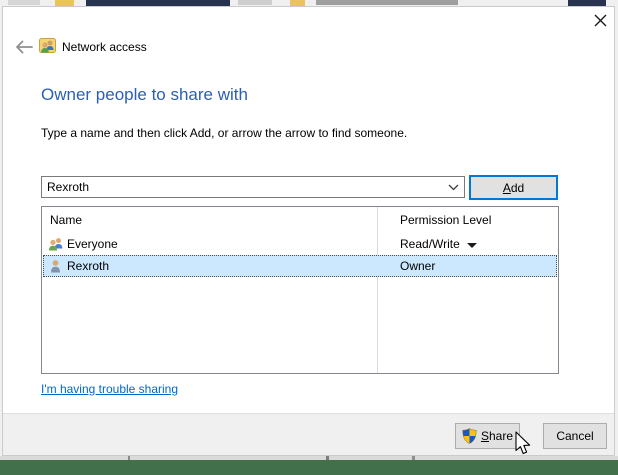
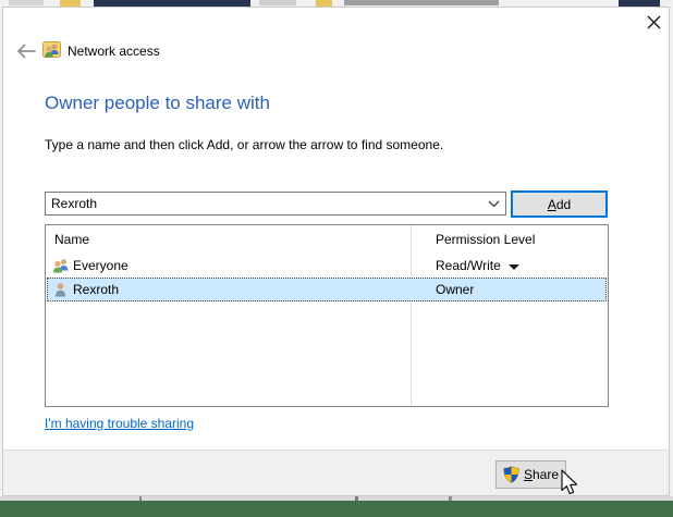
  Network access
  Owner people to share with
  Type a name and then click Add, or arrow the arrow to find someone.
  Rexroth
  Add
  Name
  Permission Level
  Everyone
  Read/Write
  Rexroth
  Owner
  I'm having trouble sharing
  Share
- Cancel
